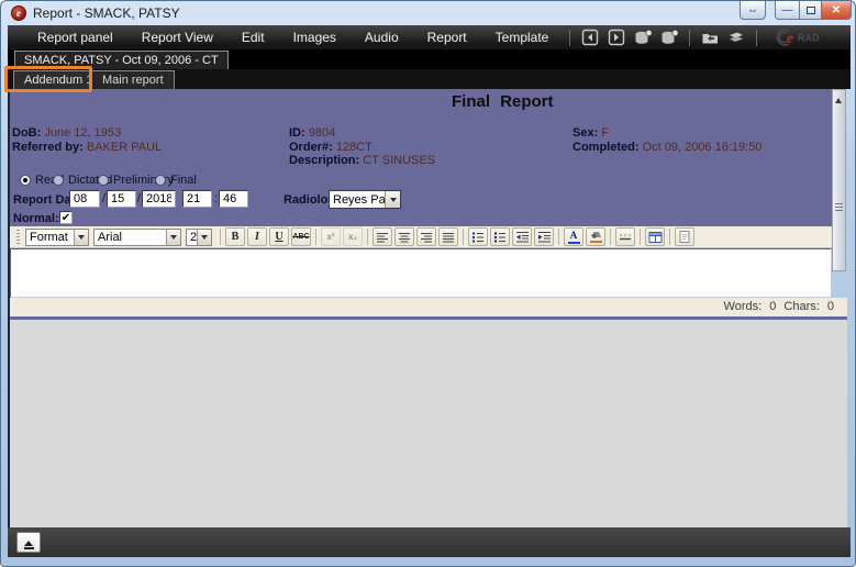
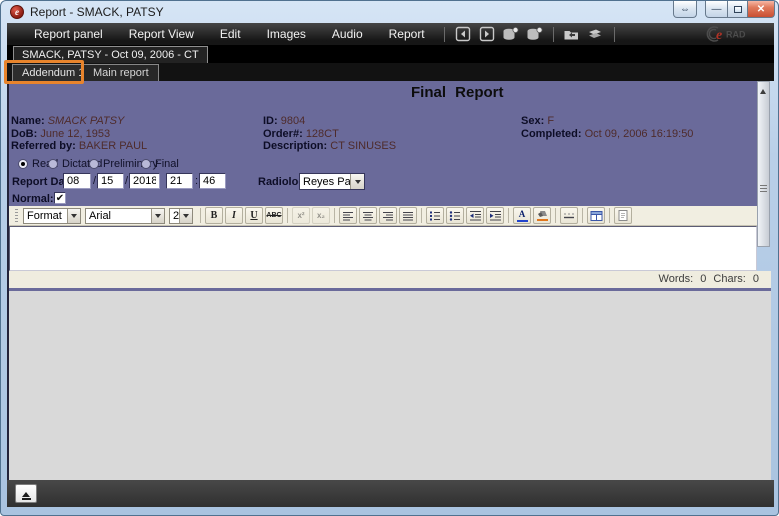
  e
  Report - SMACK, PATSY
  ⇔
  —
  ✕
  Report panel
  Report View
  Edit
  Images
  Audio
  Report
- Template
  e
  RAD
  SMACK, PATSY - Oct 09, 2006 - CT
  Addendum 1
  Main report
  Final Report
+ Name: SMACK PATSY
  DoB: June 12, 1953
  Referred by: BAKER PAUL
  ID: 9804
  Order#: 128CT
  Description: CT SINUSES
  Sex: F
  Completed: Oct 09, 2006 16:19:50
  Dictad
  Preliminy
  Final
  Report Da
  08
  /
  15
  /
  2018
  21
  :
  46
  Reyes Pa
  Normal:
  ✔
  Format
  Arial
  2
  B
  I
  U
  x²
  x₂
  A
  Words: 0 Chars: 0
